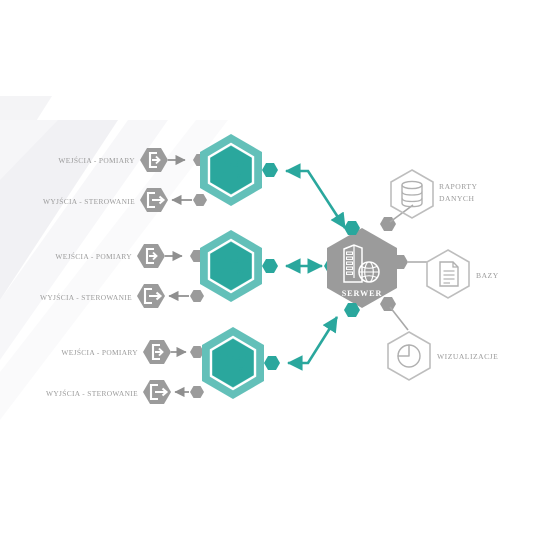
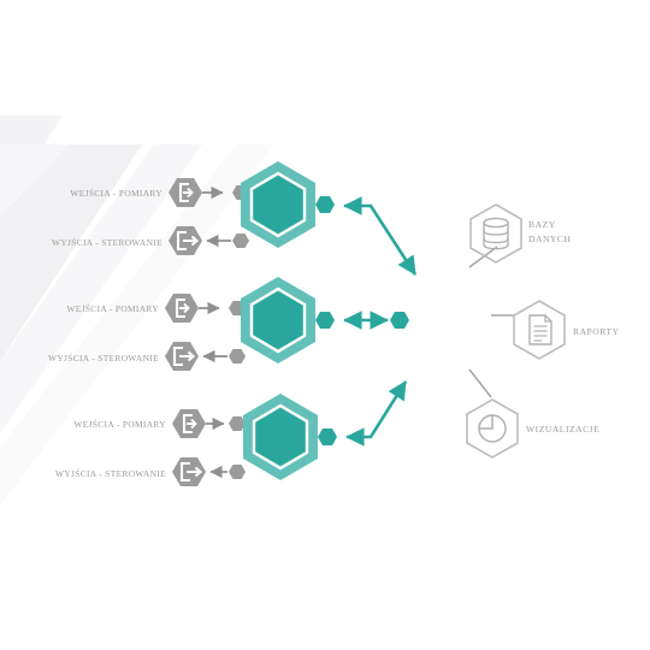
  WEJŚCIA - POMIARY
  WYJŚCIA - STEROWANIE
  WEJŚCIA - POMIARY
  WYJŚCIA - STEROWANIE
  WEJŚCIA - POMIARY
  WYJŚCIA - STEROWANIE
- SERWER
- RAPORTY
+ BAZY
  DANYCH
- BAZY
+ RAPORTY
  WIZUALIZACJE
